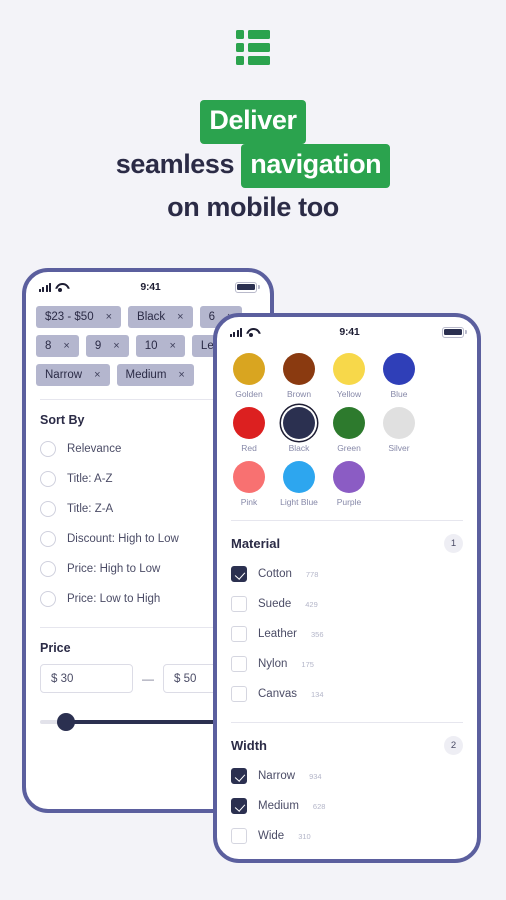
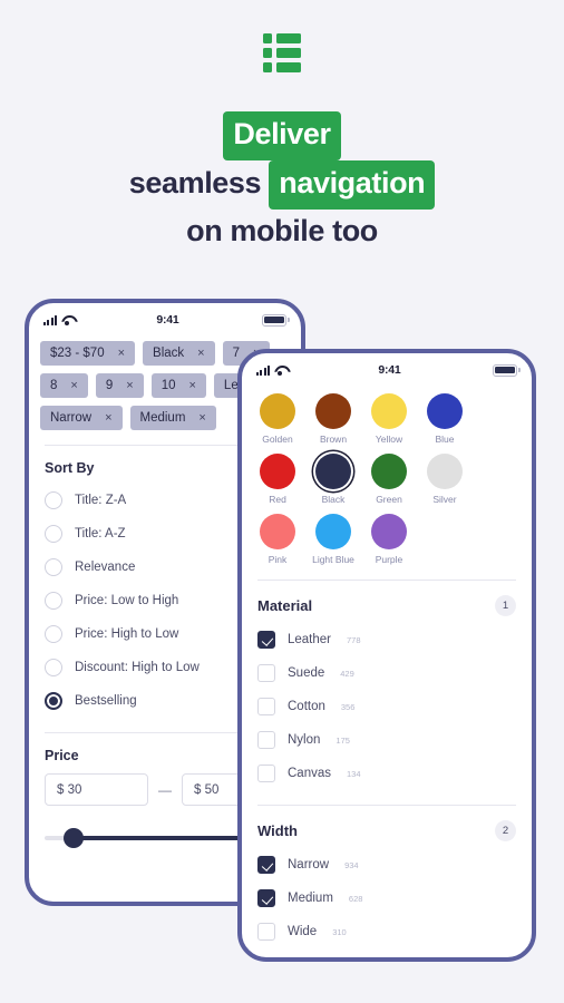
  Deliver
  seamless navigation
  on mobile too
  9:41
- $23 - $50
+ $23 - $70
  ×
  Black
  ×
- 6
+ 7
  8
  ×
  9
  ×
  10
  ×
  Le
  Narrow
  ×
  Medium
  ×
  Sort By
- Relevance
+ Title: Z-A
  Title: A-Z
- Title: Z-A
+ Relevance
- Discount: High to Low
+ Price: Low to High
  Price: High to Low
- Price: Low to High
+ Discount: High to Low
+ Bestselling
  Price
  $ 30
  —
  $ 50
  9:41
  Golden
  Brown
  Yellow
  Blue
  Red
  Black
  Green
  Silver
  Pink
  Light Blue
  Purple
  Material
  1
- Cotton
+ Leather
  778
  Suede
  429
- Leather
+ Cotton
  356
  Nylon
  175
  Canvas
  134
  Width
  2
  Narrow
  934
  Medium
  628
  Wide
  310
